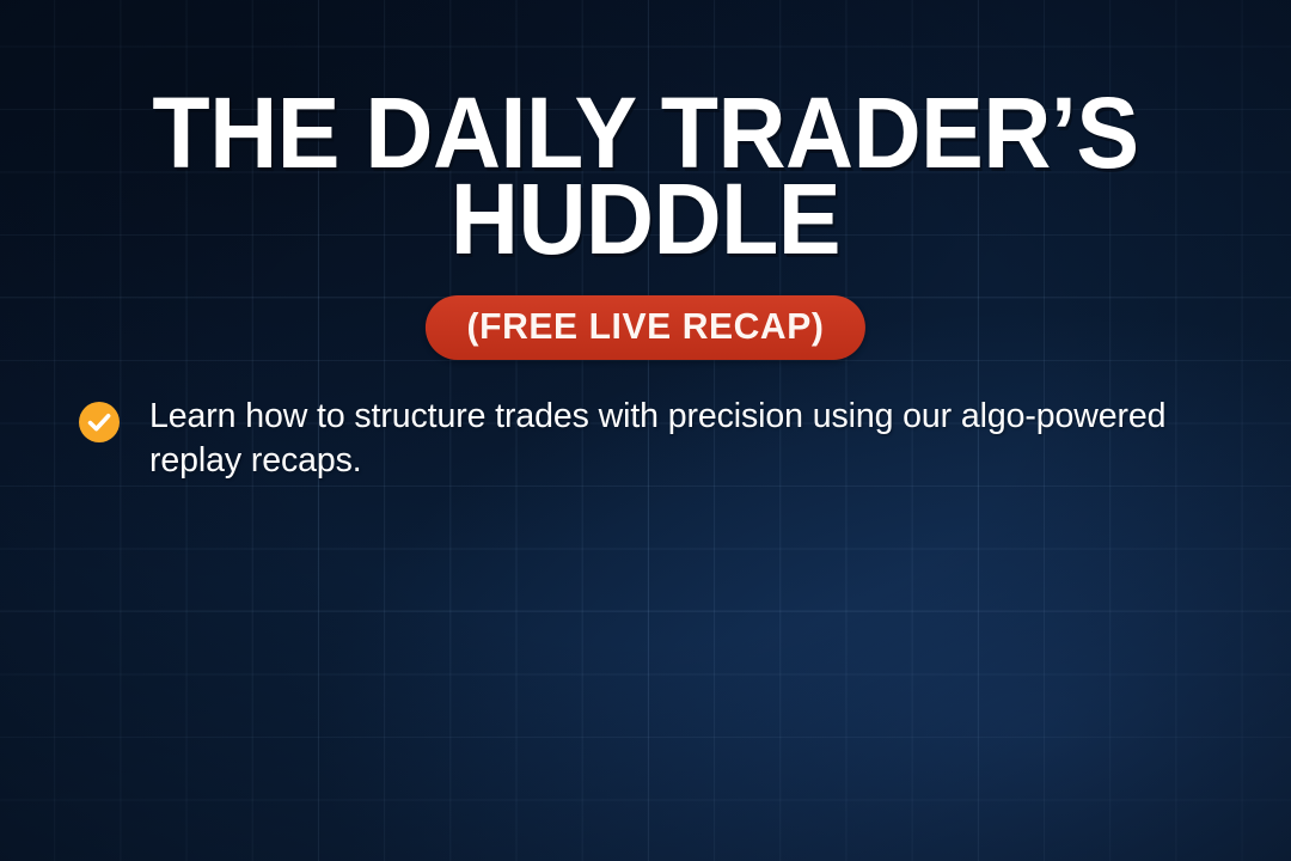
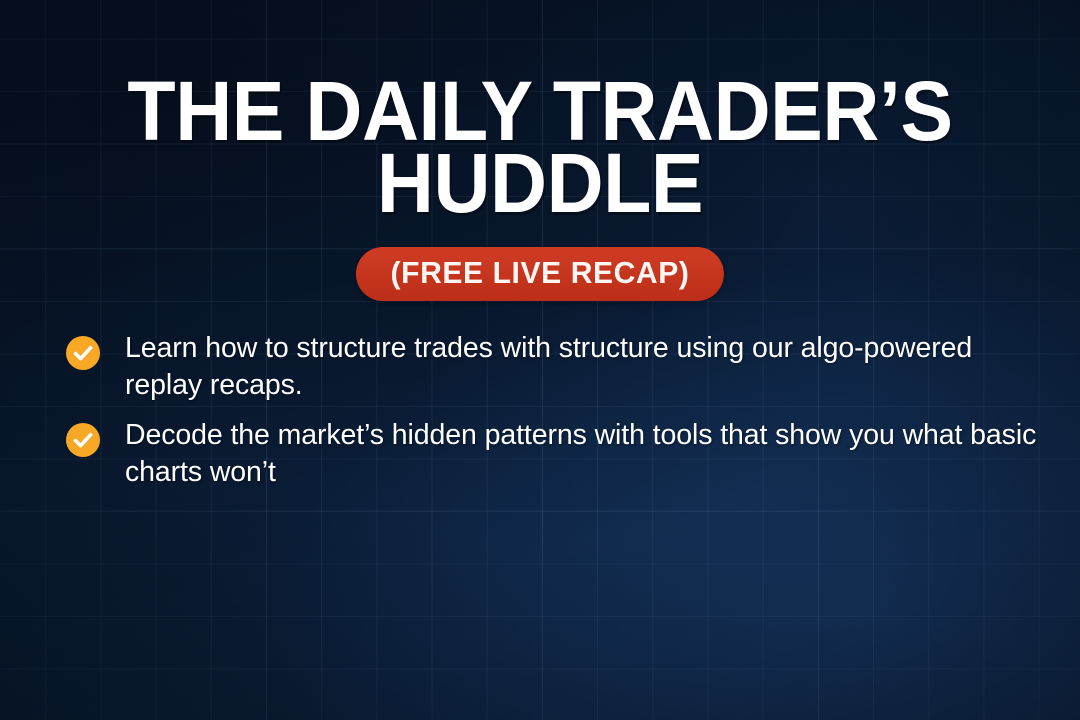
  THE DAILY TRADER’S
  HUDDLE
  (FREE LIVE RECAP)
- Learn how to structure trades with precision using our algo-powered replay recaps.
+ Learn how to structure trades with structure using our algo-powered replay recaps.
+ Decode the market’s hidden patterns with tools that show you what basic charts won’t
